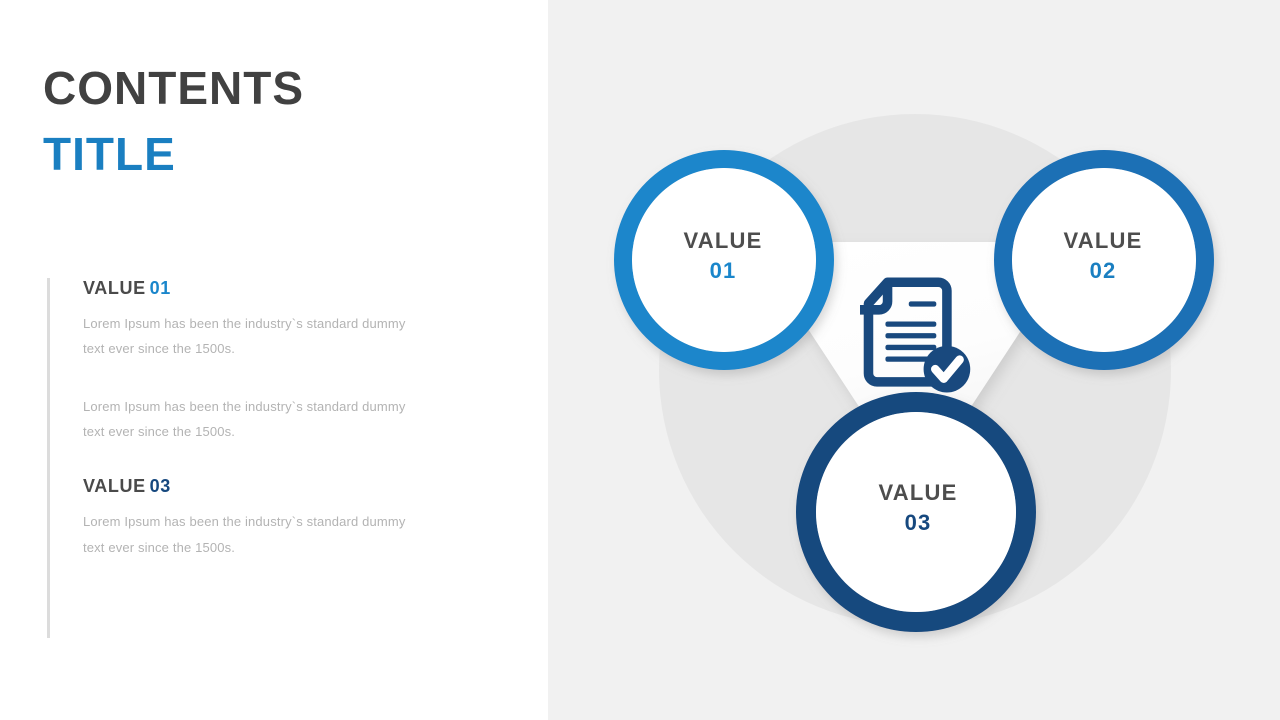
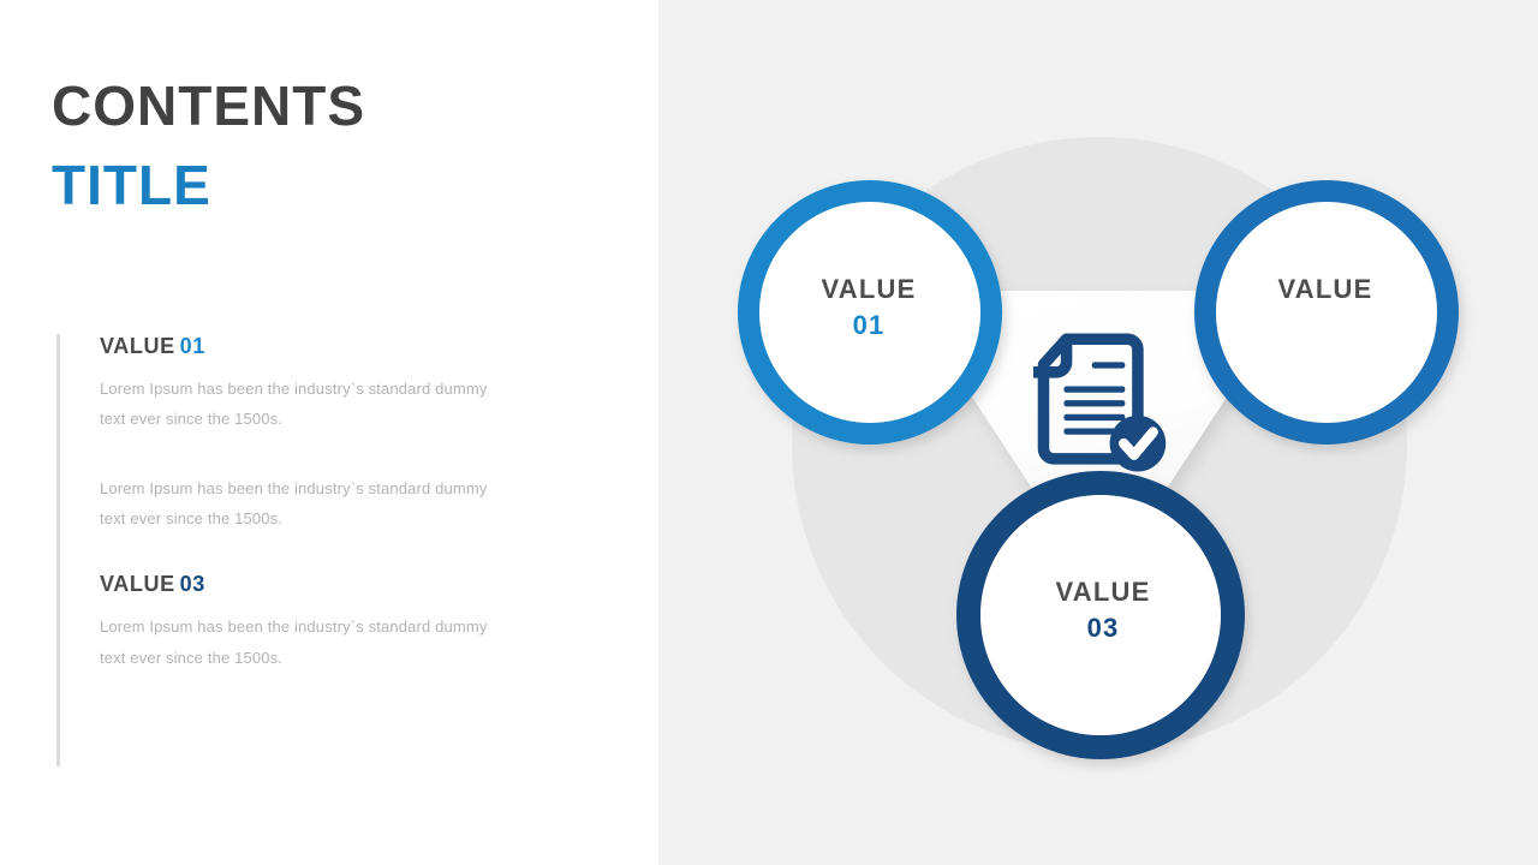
  CONTENTS
  TITLE
  VALUE 01
  Lorem Ipsum has been the industry`s standard dummy text ever since the 1500s.
  Lorem Ipsum has been the industry`s standard dummy text ever since the 1500s.
  VALUE 03
  Lorem Ipsum has been the industry`s standard dummy text ever since the 1500s.
  VALUE
  01
  VALUE
- 02
  VALUE
  03
